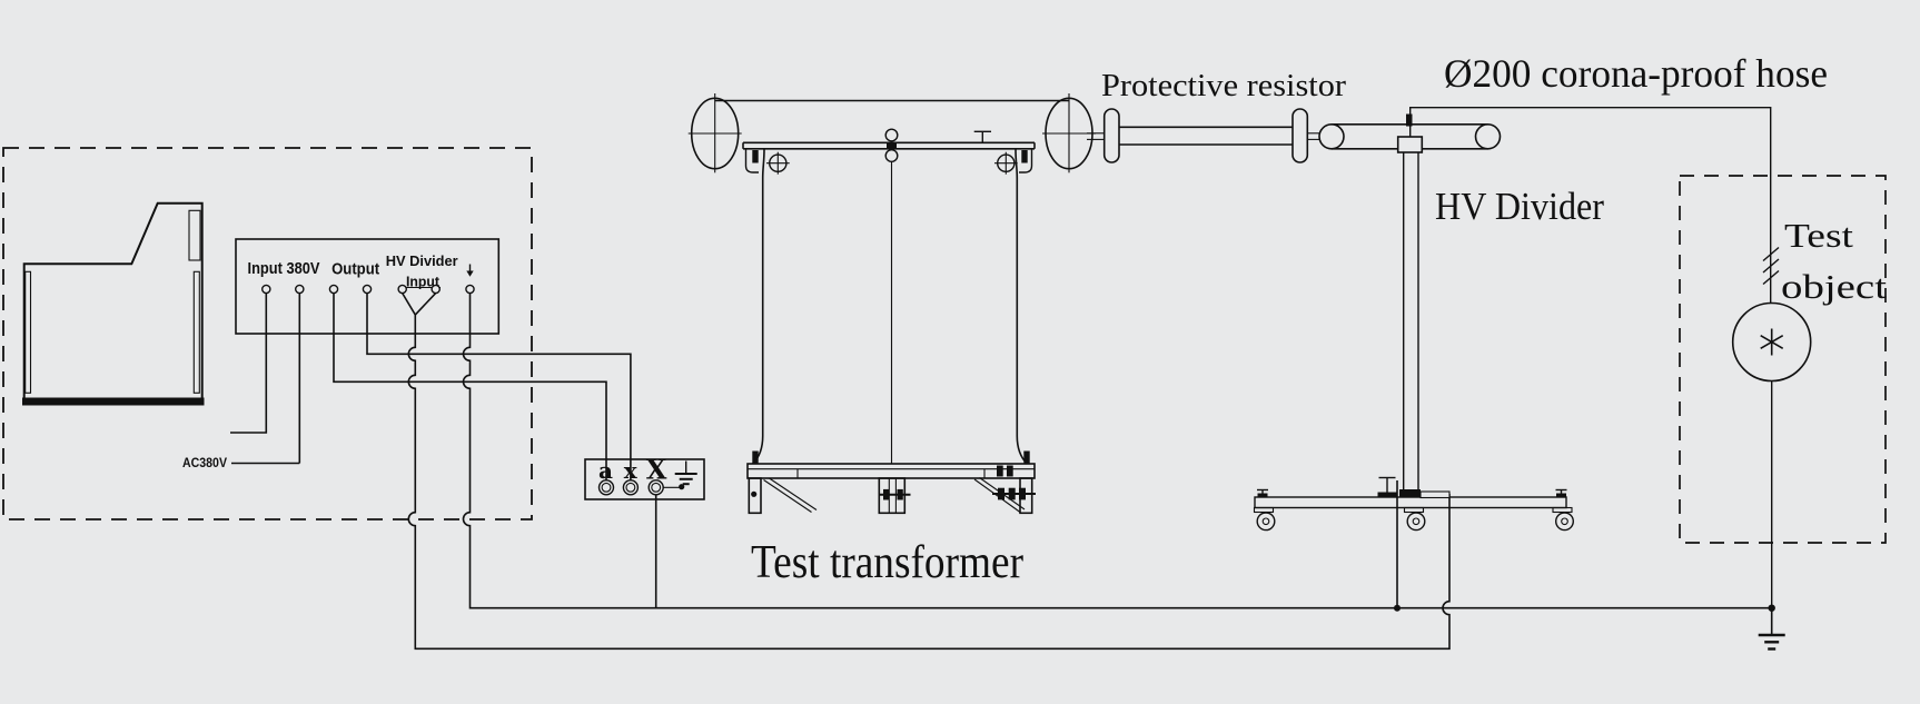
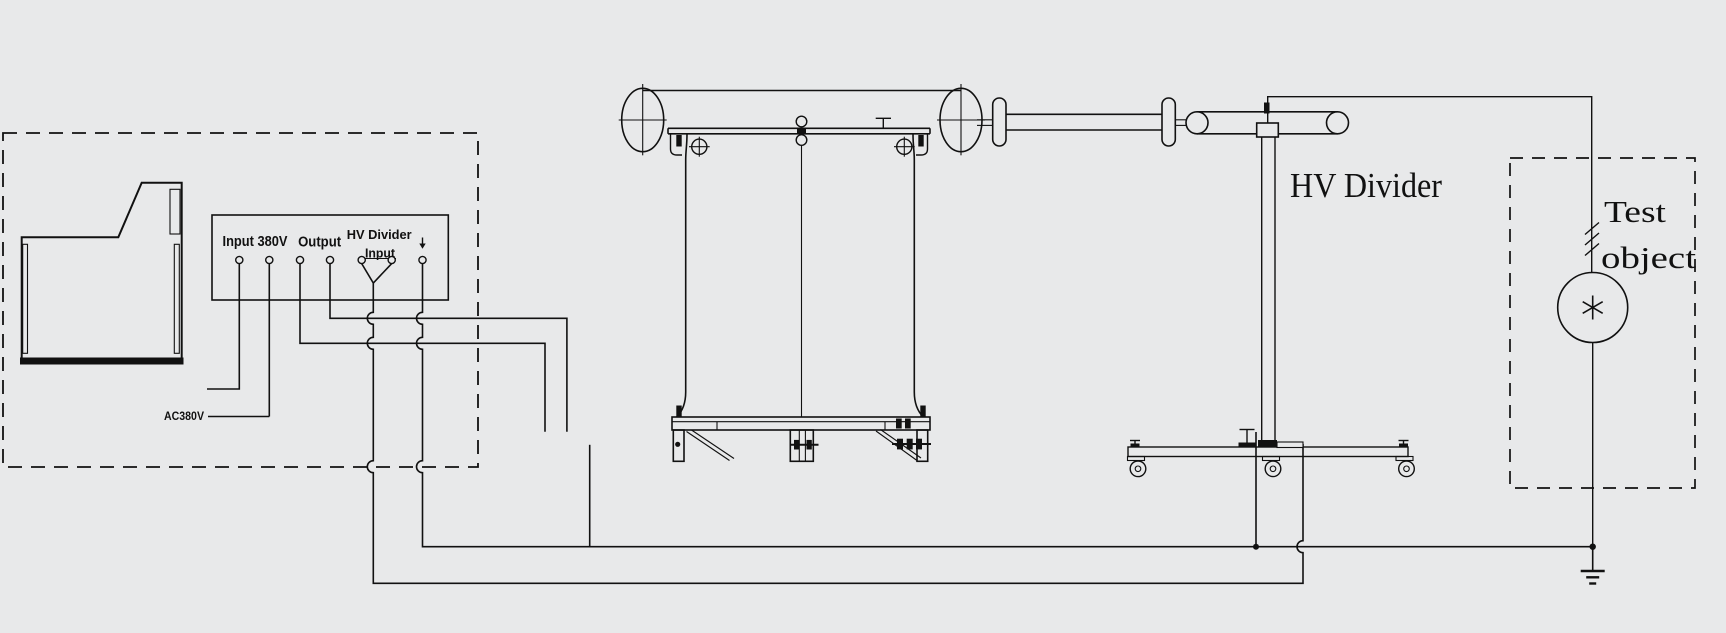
  Input 380V
  Output
  HV Divider
  Input
  AC380V
- a
- x
- X
- Test transformer
- Protective resistor
- Ø200 corona-proof hose
  HV Divider
  Test
  object
